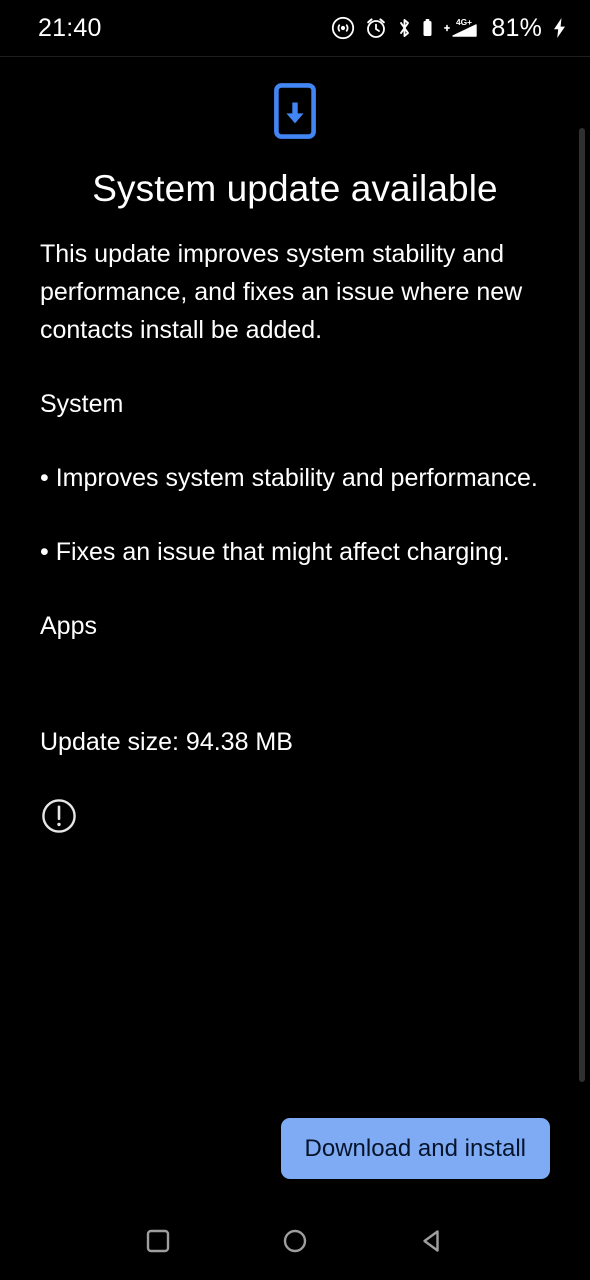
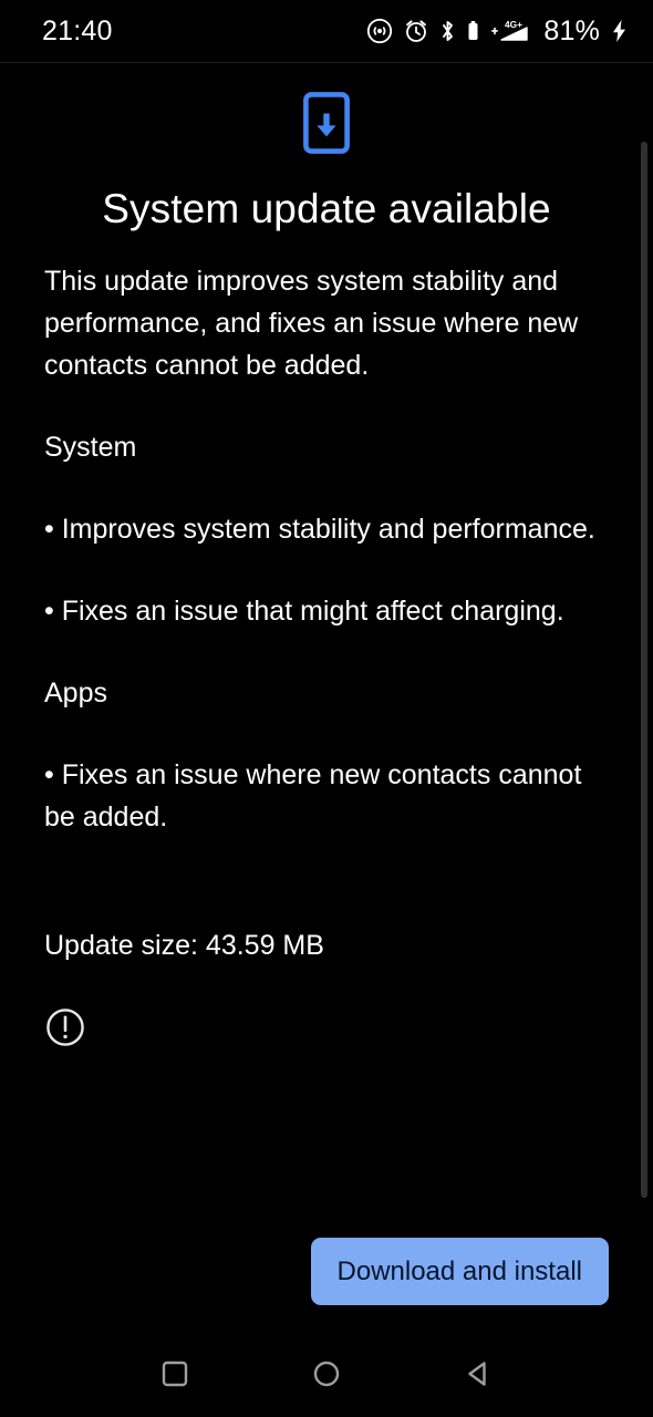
  21:40
  4G+
  81%
  System update available
- This update improves system stability and performance, and fixes an issue where new contacts install be added.
+ This update improves system stability and performance, and fixes an issue where new contacts cannot be added.
  System
  • Improves system stability and performance.
  • Fixes an issue that might affect charging.
  Apps
+ • Fixes an issue where new contacts cannot be added.
- Update size: 94.38 MB
+ Update size: 43.59 MB
  Download and install
